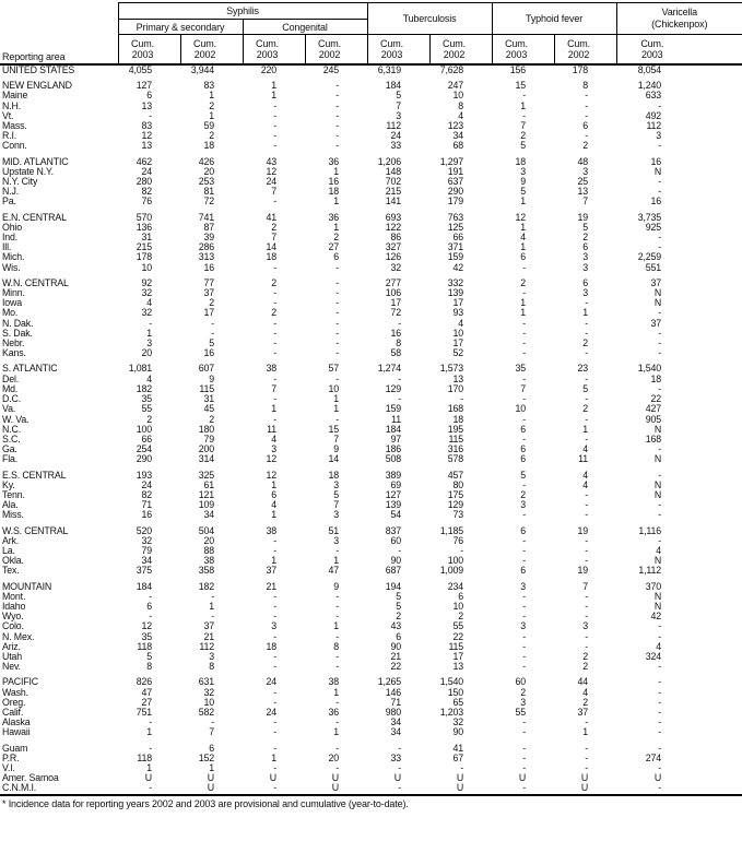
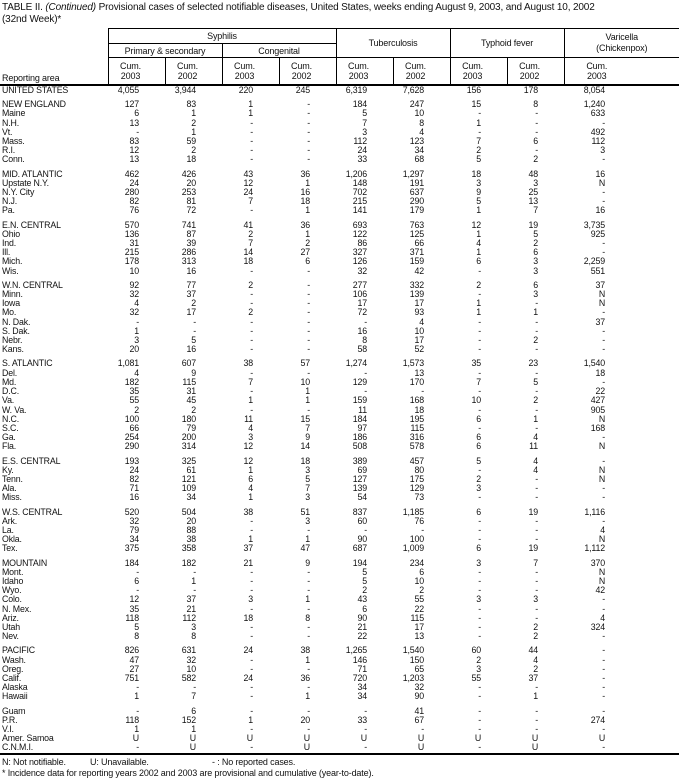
+ TABLE II. (Continued) Provisional cases of selected notifiable diseases, United States, weeks ending August 9, 2003, and August 10, 2002
+ (32nd Week)*
  Reporting area	Syphilis	Tuberculosis	Typhoid fever	Varicella (Chickenpox)
  Primary & secondary	Congenital
  Cum. 2003	Cum. 2002	Cum. 2003	Cum. 2002	Cum. 2003	Cum. 2002	Cum. 2003	Cum. 2002	Cum. 2003
  UNITED STATES	4,055	3,944	220	245	6,319	7,628	156	178	8,054
  NEW ENGLAND	127	83	1	-	184	247	15	8	1,240
  Maine	6	1	1	-	5	10	-	-	633
  N.H.	13	2	-	-	7	8	1	-	-
  Vt.	-	1	-	-	3	4	-	-	492
  Mass.	83	59	-	-	112	123	7	6	112
  R.I.	12	2	-	-	24	34	2	-	3
  Conn.	13	18	-	-	33	68	5	2	-
  MID. ATLANTIC	462	426	43	36	1,206	1,297	18	48	16
  Upstate N.Y.	24	20	12	1	148	191	3	3	N
  N.Y. City	280	253	24	16	702	637	9	25	-
  N.J.	82	81	7	18	215	290	5	13	-
  Pa.	76	72	-	1	141	179	1	7	16
  E.N. CENTRAL	570	741	41	36	693	763	12	19	3,735
  Ohio	136	87	2	1	122	125	1	5	925
  Ind.	31	39	7	2	86	66	4	2	-
  Ill.	215	286	14	27	327	371	1	6	-
  Mich.	178	313	18	6	126	159	6	3	2,259
  Wis.	10	16	-	-	32	42	-	3	551
  W.N. CENTRAL	92	77	2	-	277	332	2	6	37
  Minn.	32	37	-	-	106	139	-	3	N
  Iowa	4	2	-	-	17	17	1	-	N
  Mo.	32	17	2	-	72	93	1	1	-
  N. Dak.	-	-	-	-	-	4	-	-	37
  S. Dak.	1	-	-	-	16	10	-	-	-
  Nebr.	3	5	-	-	8	17	-	2	-
  Kans.	20	16	-	-	58	52	-	-	-
  S. ATLANTIC	1,081	607	38	57	1,274	1,573	35	23	1,540
  Del.	4	9	-	-	-	13	-	-	18
  Md.	182	115	7	10	129	170	7	5	-
  D.C.	35	31	-	1	-	-	-	-	22
  Va.	55	45	1	1	159	168	10	2	427
  W. Va.	2	2	-	-	11	18	-	-	905
  N.C.	100	180	11	15	184	195	6	1	N
  S.C.	66	79	4	7	97	115	-	-	168
  Ga.	254	200	3	9	186	316	6	4	-
  Fla.	290	314	12	14	508	578	6	11	N
  E.S. CENTRAL	193	325	12	18	389	457	5	4	-
  Ky.	24	61	1	3	69	80	-	4	N
  Tenn.	82	121	6	5	127	175	2	-	N
  Ala.	71	109	4	7	139	129	3	-	-
  Miss.	16	34	1	3	54	73	-	-	-
  W.S. CENTRAL	520	504	38	51	837	1,185	6	19	1,116
  Ark.	32	20	-	3	60	76	-	-	-
  La.	79	88	-	-	-	-	-	-	4
  Okla.	34	38	1	1	90	100	-	-	N
  Tex.	375	358	37	47	687	1,009	6	19	1,112
  MOUNTAIN	184	182	21	9	194	234	3	7	370
  Mont.	-	-	-	-	5	6	-	-	N
  Idaho	6	1	-	-	5	10	-	-	N
  Wyo.	-	-	-	-	2	2	-	-	42
  Colo.	12	37	3	1	43	55	3	3	-
  N. Mex.	35	21	-	-	6	22	-	-	-
  Ariz.	118	112	18	8	90	115	-	-	4
  Utah	5	3	-	-	21	17	-	2	324
  Nev.	8	8	-	-	22	13	-	2	-
  PACIFIC	826	631	24	38	1,265	1,540	60	44	-
  Wash.	47	32	-	1	146	150	2	4	-
  Oreg.	27	10	-	-	71	65	3	2	-
- Calif.	751	582	24	36	980	1,203	55	37	-
+ Calif.	751	582	24	36	720	1,203	55	37	-
  Alaska	-	-	-	-	34	32	-	-	-
  Hawaii	1	7	-	1	34	90	-	1	-
  Guam	-	6	-	-	-	41	-	-	-
  P.R.	118	152	1	20	33	67	-	-	274
  V.I.	1	1	-	-	-	-	-	-	-
  Amer. Samoa	U	U	U	U	U	U	U	U	U
  C.N.M.I.	-	U	-	U	-	U	-	U	-
+ N: Not notifiable. U: Unavailable. - : No reported cases.
  * Incidence data for reporting years 2002 and 2003 are provisional and cumulative (year-to-date).
